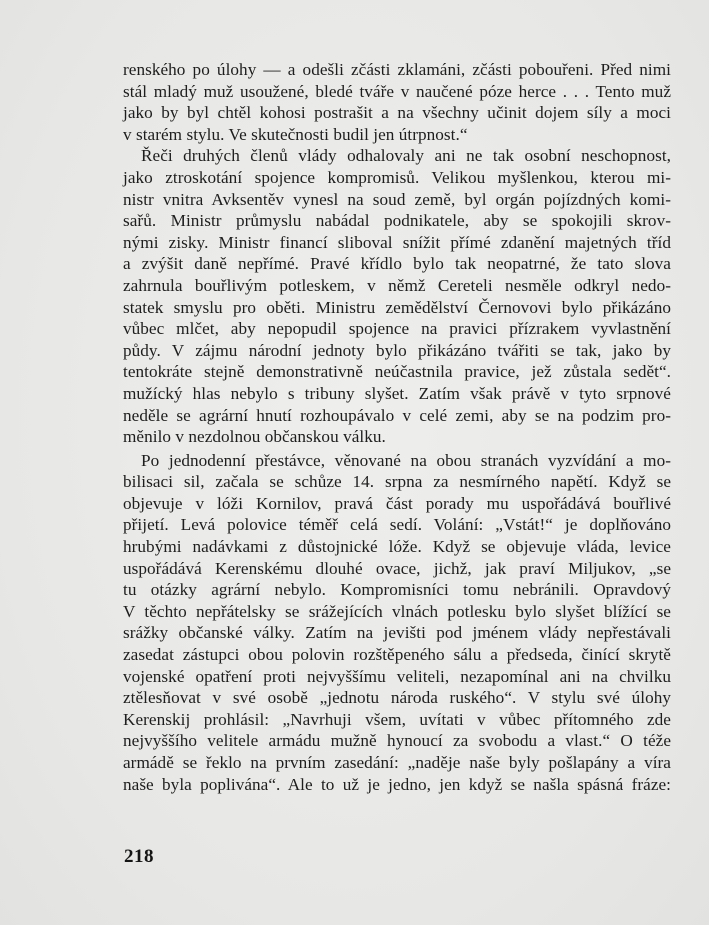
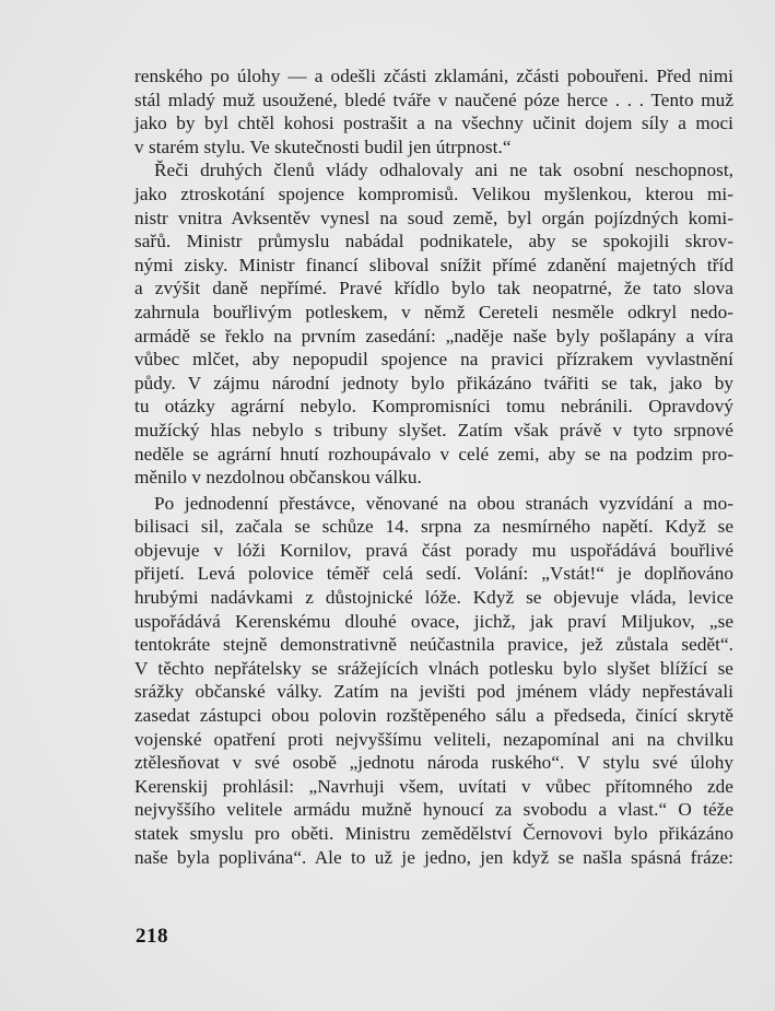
  renského po úlohy — a odešli zčásti zklamáni, zčásti pobouřeni. Před nimi
  stál mladý muž usoužené, bledé tváře v naučené póze herce . . . Tento muž
  jako by byl chtěl kohosi postrašit a na všechny učinit dojem síly a moci
  v starém stylu. Ve skutečnosti budil jen útrpnost.“
  Řeči druhých členů vlády odhalovaly ani ne tak osobní neschopnost,
  jako ztroskotání spojence kompromisů. Velikou myšlenkou, kterou mi-
  nistr vnitra Avksentěv vynesl na soud země, byl orgán pojízdných komi-
  sařů. Ministr průmyslu nabádal podnikatele, aby se spokojili skrov-
  nými zisky. Ministr financí sliboval snížit přímé zdanění majetných tříd
  a zvýšit daně nepřímé. Pravé křídlo bylo tak neopatrné, že tato slova
  zahrnula bouřlivým potleskem, v němž Cereteli nesměle odkryl nedo-
- statek smyslu pro oběti. Ministru zemědělství Černovovi bylo přikázáno
+ armádě se řeklo na prvním zasedání: „naděje naše byly pošlapány a víra
  vůbec mlčet, aby nepopudil spojence na pravici přízrakem vyvlastnění
  půdy. V zájmu národní jednoty bylo přikázáno tvářiti se tak, jako by
- tentokráte stejně demonstrativně neúčastnila pravice, jež zůstala sedět“.
+ tu otázky agrární nebylo. Kompromisníci tomu nebránili. Opravdový
  mužícký hlas nebylo s tribuny slyšet. Zatím však právě v tyto srpnové
  neděle se agrární hnutí rozhoupávalo v celé zemi, aby se na podzim pro-
  měnilo v nezdolnou občanskou válku.
  Po jednodenní přestávce, věnované na obou stranách vyzvídání a mo-
  bilisaci sil, začala se schůze 14. srpna za nesmírného napětí. Když se
  objevuje v lóži Kornilov, pravá část porady mu uspořádává bouřlivé
  přijetí. Levá polovice téměř celá sedí. Volání: „Vstát!“ je doplňováno
  hrubými nadávkami z důstojnické lóže. Když se objevuje vláda, levice
  uspořádává Kerenskému dlouhé ovace, jichž, jak praví Miljukov, „se
- tu otázky agrární nebylo. Kompromisníci tomu nebránili. Opravdový
+ tentokráte stejně demonstrativně neúčastnila pravice, jež zůstala sedět“.
  V těchto nepřátelsky se srážejících vlnách potlesku bylo slyšet blížící se
  srážky občanské války. Zatím na jevišti pod jménem vlády nepřestávali
  zasedat zástupci obou polovin rozštěpeného sálu a předseda, činící skrytě
  vojenské opatření proti nejvyššímu veliteli, nezapomínal ani na chvilku
  ztělesňovat v své osobě „jednotu národa ruského“. V stylu své úlohy
  Kerenskij prohlásil: „Navrhuji všem, uvítati v vůbec přítomného zde
  nejvyššího velitele armádu mužně hynoucí za svobodu a vlast.“ O téže
- armádě se řeklo na prvním zasedání: „naděje naše byly pošlapány a víra
+ statek smyslu pro oběti. Ministru zemědělství Černovovi bylo přikázáno
  naše byla poplivána“. Ale to už je jedno, jen když se našla spásná fráze:
  218
